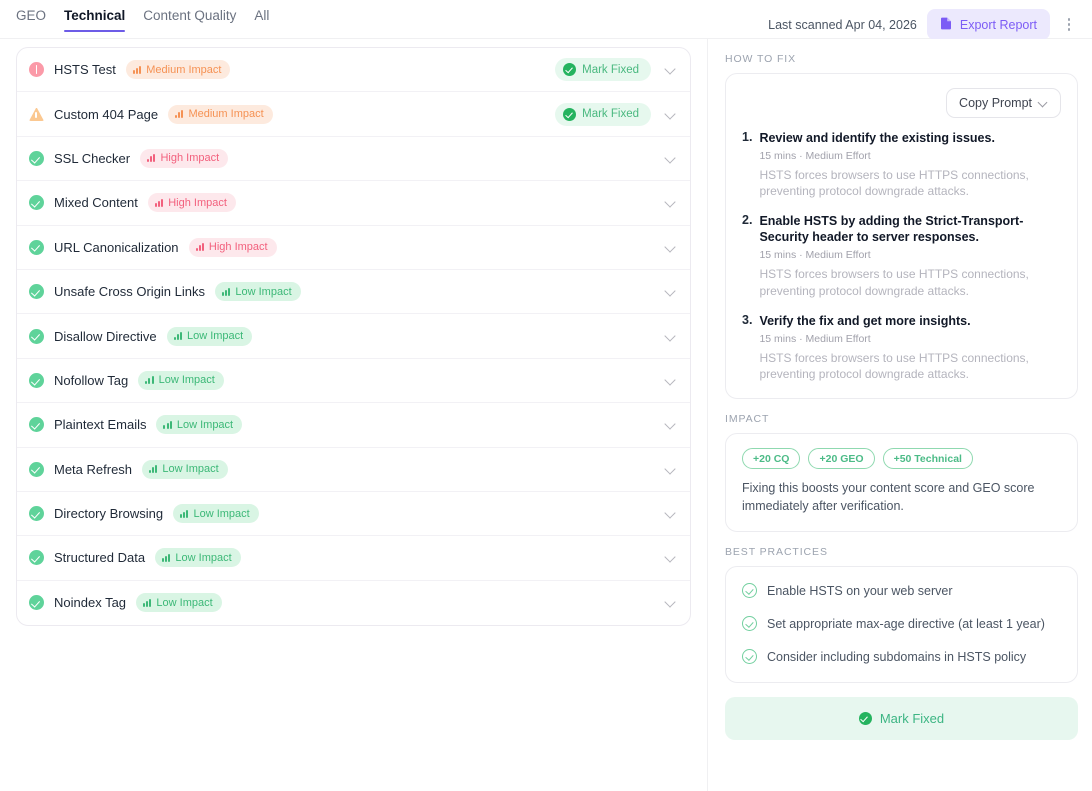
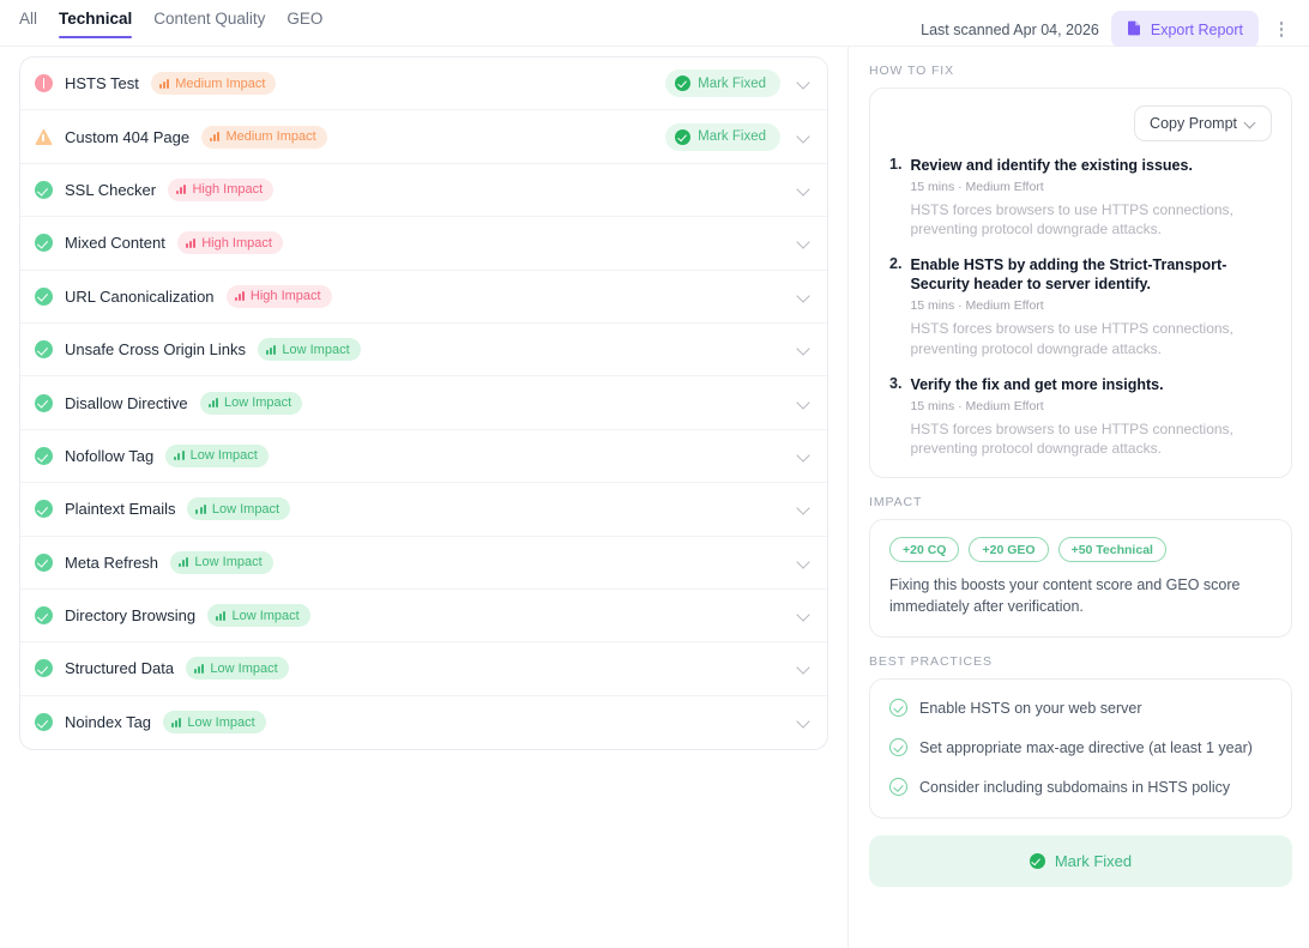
- GEO
+ All
  Technical
  Content Quality
- All
+ GEO
  Last scanned Apr 04, 2026
  Export Report
  HSTS Test
  Medium Impact
  Mark Fixed
  Custom 404 Page
  Medium Impact
  Mark Fixed
  SSL Checker
  High Impact
  Mixed Content
  High Impact
  URL Canonicalization
  High Impact
  Unsafe Cross Origin Links
  Low Impact
  Disallow Directive
  Low Impact
  Nofollow Tag
  Low Impact
  Plaintext Emails
  Low Impact
  Meta Refresh
  Low Impact
  Directory Browsing
  Low Impact
  Structured Data
  Low Impact
  Noindex Tag
  Low Impact
  HOW TO FIX
  Copy Prompt
  1.
  Review and identify the existing issues.
  15 mins · Medium Effort
  HSTS forces browsers to use HTTPS connections, preventing protocol downgrade attacks.
  2.
- Enable HSTS by adding the Strict-Transport-Security header to server responses.
+ Enable HSTS by adding the Strict-Transport-Security header to server identify.
  15 mins · Medium Effort
  HSTS forces browsers to use HTTPS connections, preventing protocol downgrade attacks.
  3.
  Verify the fix and get more insights.
  15 mins · Medium Effort
  HSTS forces browsers to use HTTPS connections, preventing protocol downgrade attacks.
  IMPACT
  +20 CQ
  +20 GEO
  +50 Technical
  Fixing this boosts your content score and GEO score immediately after verification.
  BEST PRACTICES
  Enable HSTS on your web server
  Set appropriate max-age directive (at least 1 year)
  Consider including subdomains in HSTS policy
  Mark Fixed
